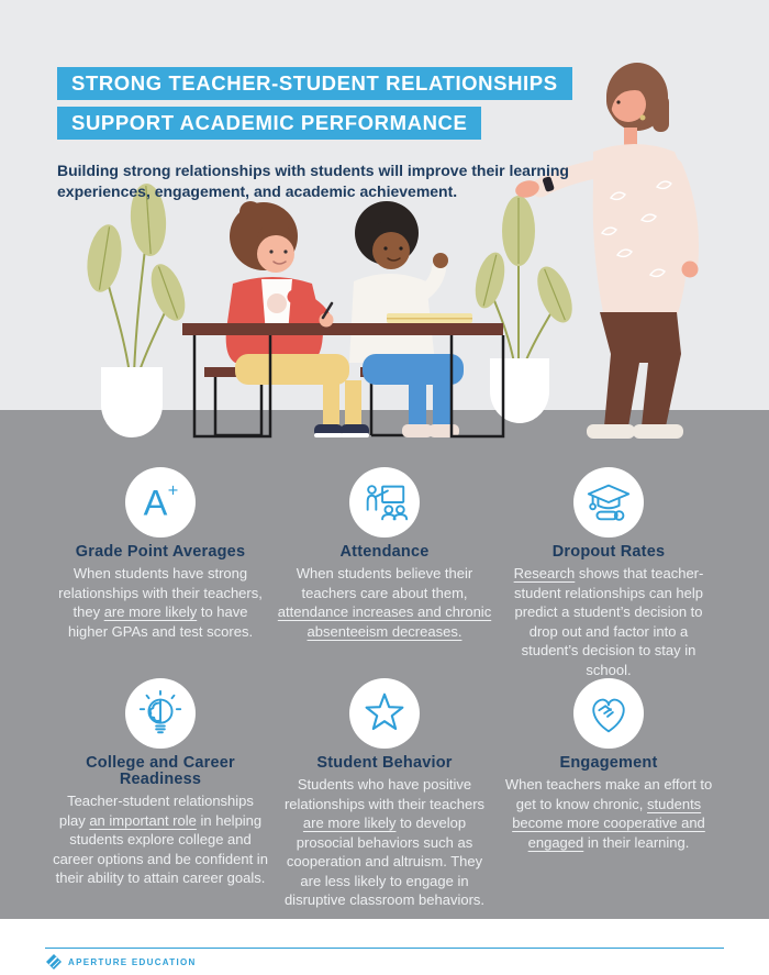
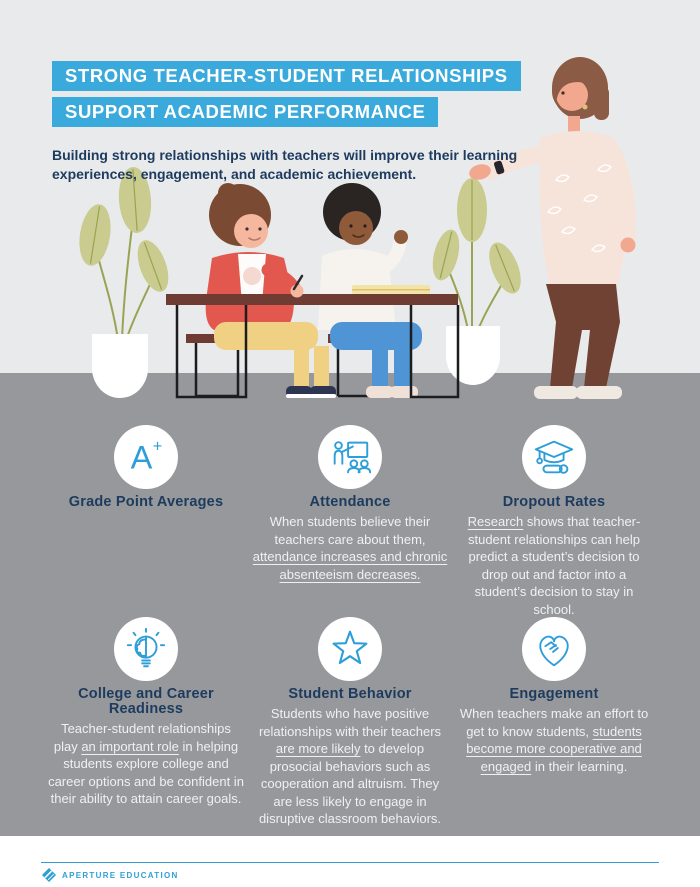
  STRONG TEACHER-STUDENT RELATIONSHIPS
  SUPPORT ACADEMIC PERFORMANCE
- Building strong relationships with students will improve their learning experiences, engagement, and academic achievement.
+ Building strong relationships with teachers will improve their learning experiences, engagement, and academic achievement.
  A
  +
  Grade Point Averages
- When students have strong relationships with their teachers, they are more likely to have higher GPAs and test scores.
  Attendance
  When students believe their teachers care about them, attendance increases and chronic absenteeism decreases.
  Dropout Rates
  Research shows that teacher-student relationships can help predict a student’s decision to drop out and factor into a student’s decision to stay in school.
  College and Career Readiness
  Teacher-student relationships play an important role in helping students explore college and career options and be confident in their ability to attain career goals.
  Student Behavior
  Students who have positive relationships with their teachers are more likely to develop prosocial behaviors such as cooperation and altruism. They are less likely to engage in disruptive classroom behaviors.
  Engagement
- When teachers make an effort to get to know chronic, students become more cooperative and engaged in their learning.
+ When teachers make an effort to get to know students, students become more cooperative and engaged in their learning.
  APERTURE EDUCATION
